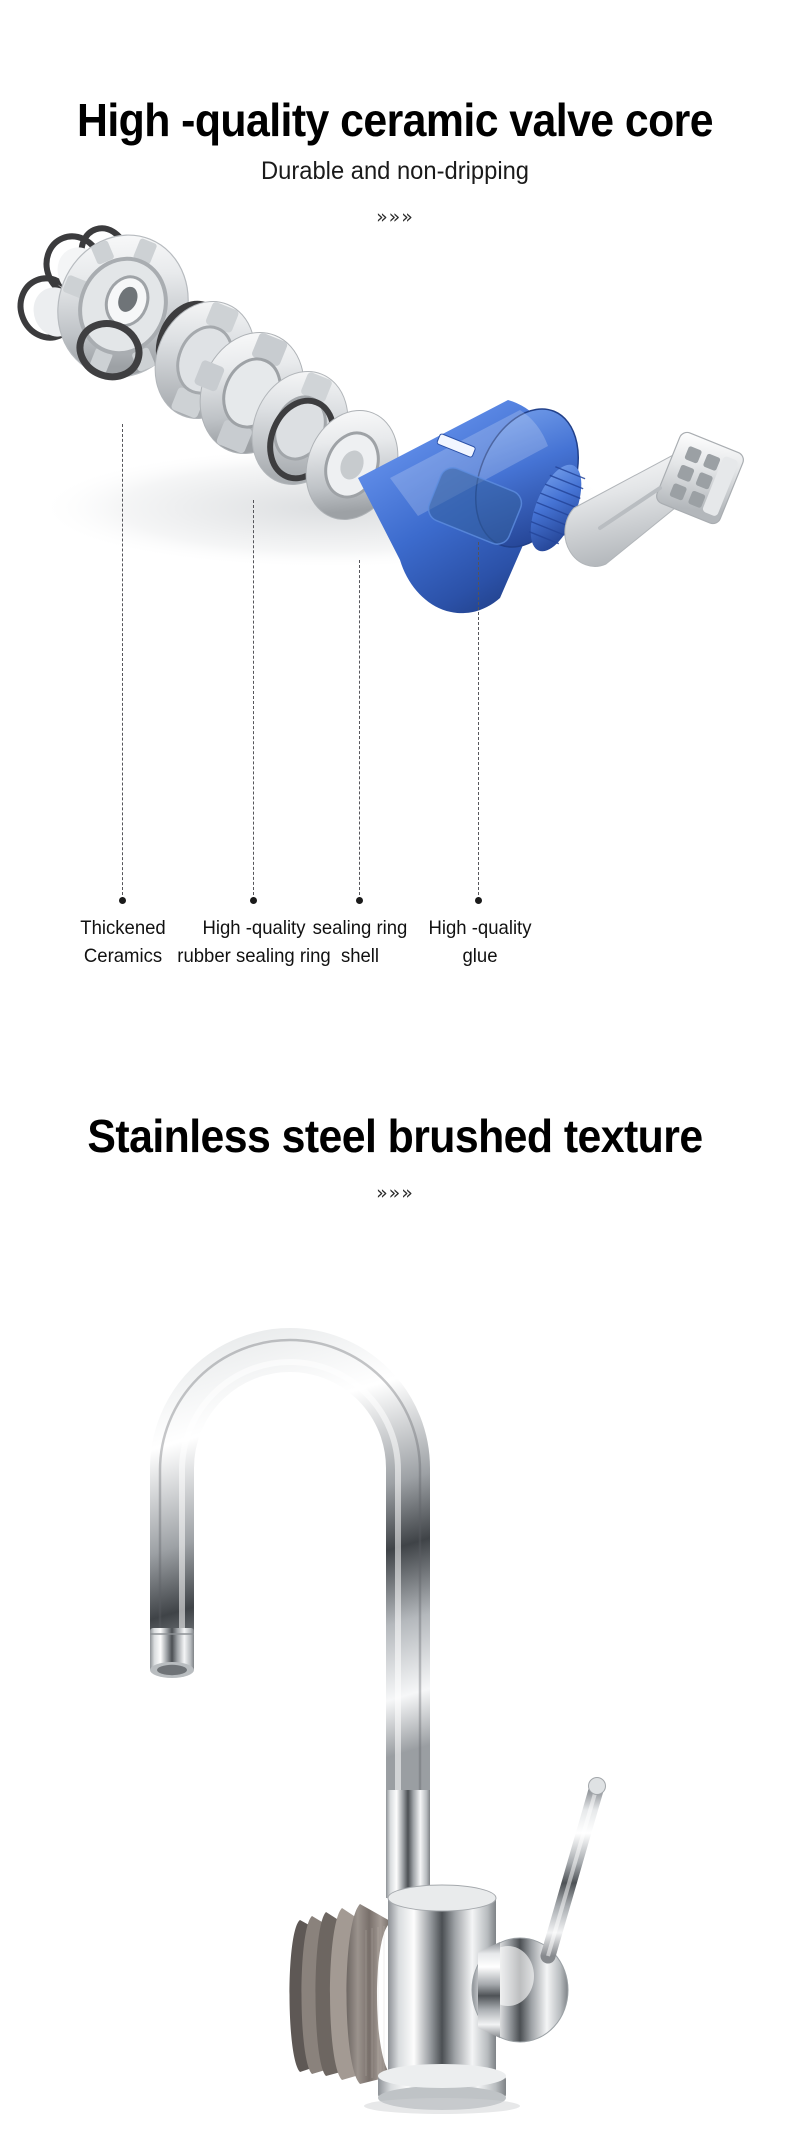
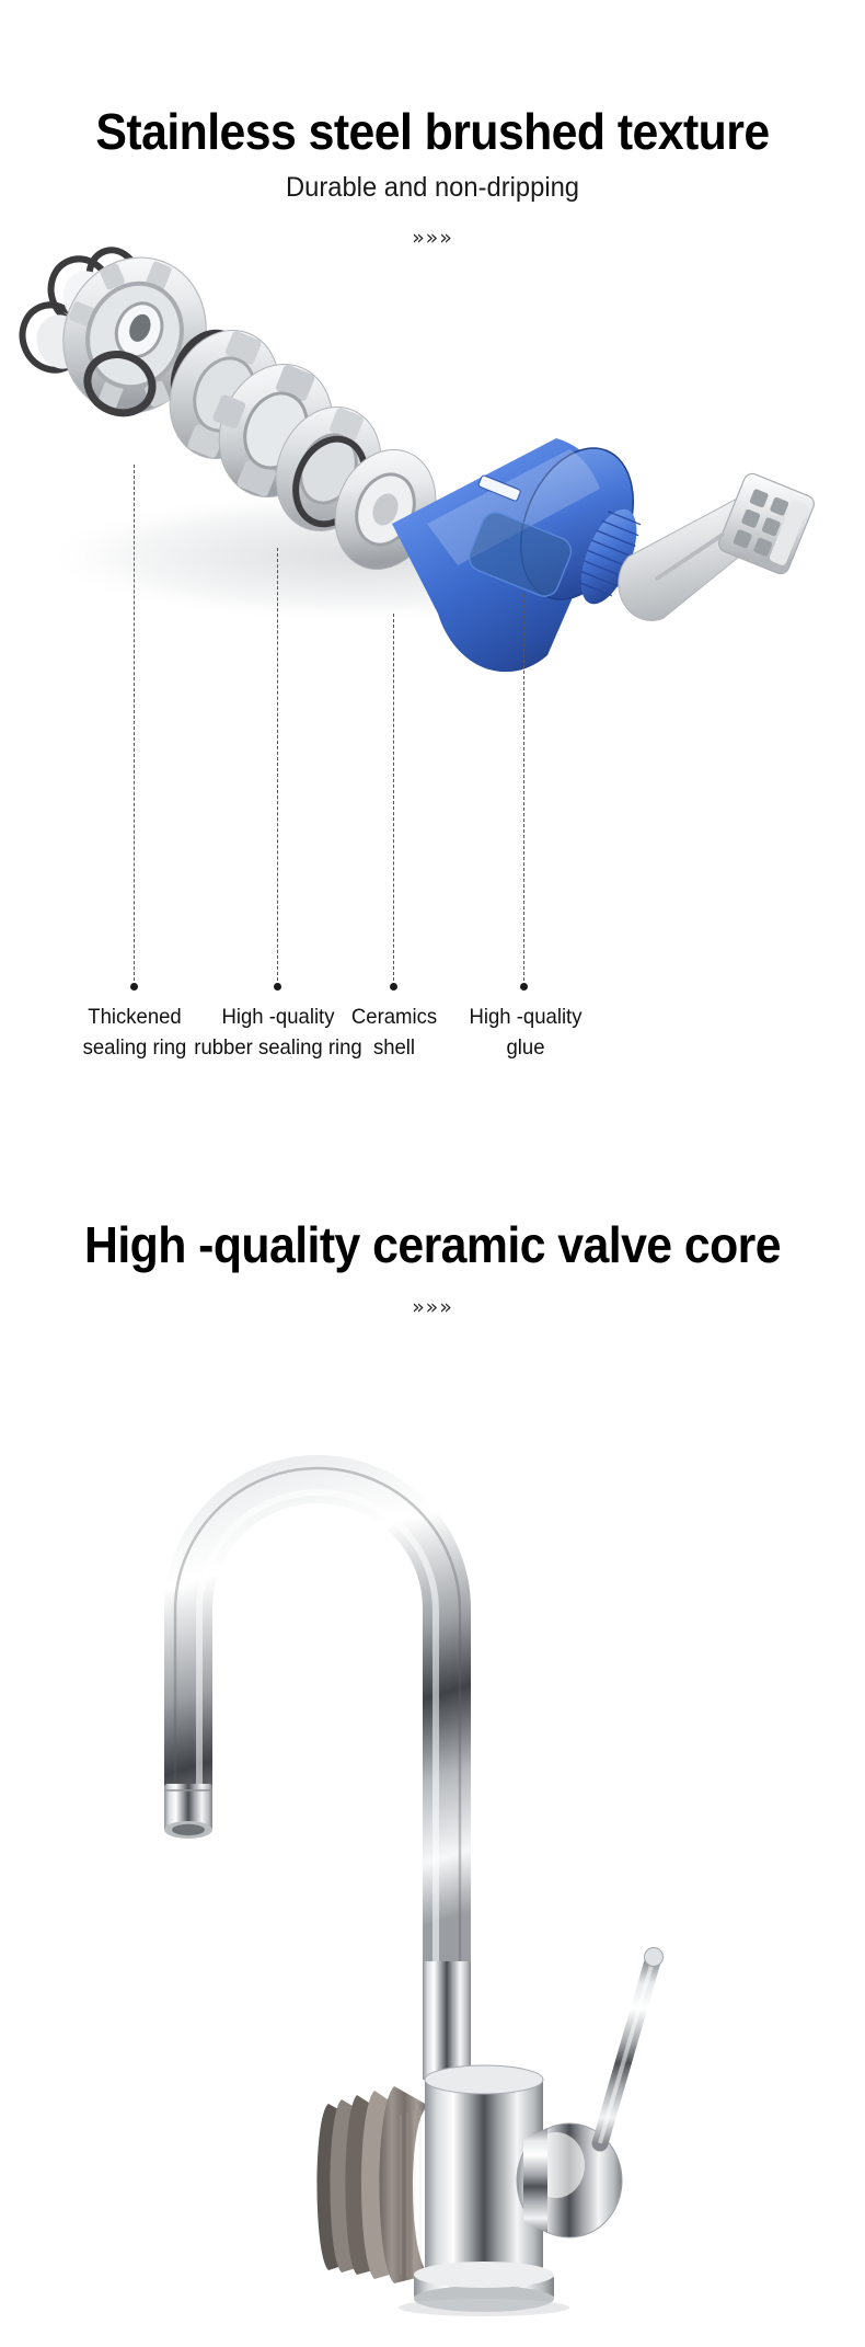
- High -quality ceramic valve core
+ Stainless steel brushed texture
  Durable and non-dripping
  »»»
  Thickened
- Ceramics
+ sealing ring
  High -quality
  rubber sealing ring
- sealing ring
+ Ceramics
  shell
  High -quality
  glue
- Stainless steel brushed texture
+ High -quality ceramic valve core
  »»»
